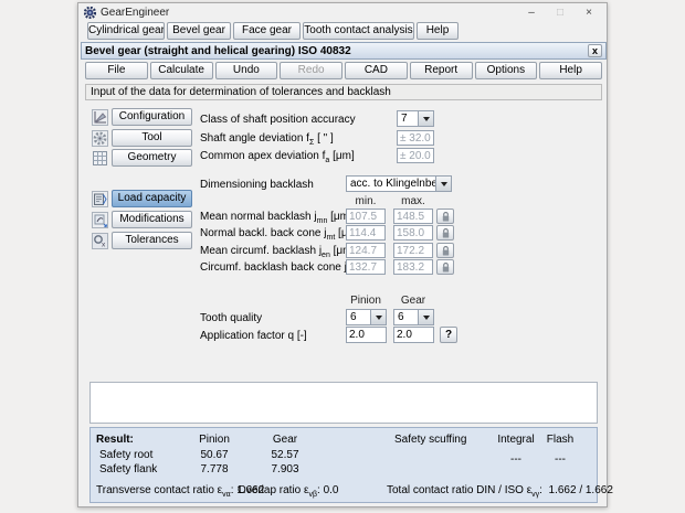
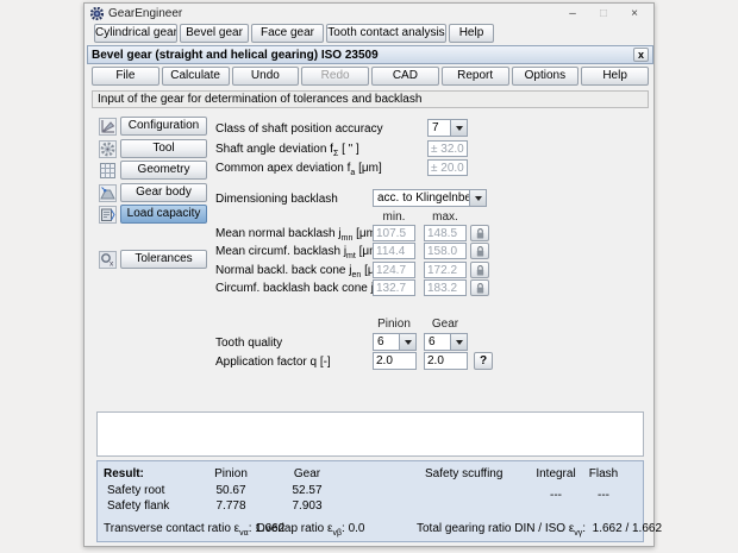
  GearEngineer
  –
  □
  ×
  Cylindrical gear
  Bevel gear
  Face gear
  Tooth contact analysis
  Help
- Bevel gear (straight and helical gearing) ISO 40832
+ Bevel gear (straight and helical gearing) ISO 23509
  x
  File
  Calculate
  Undo
  Redo
  CAD
  Report
  Options
  Help
- Input of the data for determination of tolerances and backlash
+ Input of the gear for determination of tolerances and backlash
  Configuration
  Tool
  Geometry
+ Gear body
  Load capacity
- Modifications
  Tolerances
  Class of shaft position accuracy
  7
  Shaft angle deviation f [ " ]
  ± 32.0
  Common apex deviation f [μm]
  ± 20.0
  Dimensioning backlash
  acc. to Klingelnb
  min.
  max.
  Mean normal backlash j [μm
  107.5
  148.5
- Normal backl. back cone j [μ
+ Mean circumf. backlash j [μ
  114.4
  158.0
- Mean circumf. backlash j [μ
+ Normal backl. back cone j [μ
  124.7
  172.2
  Circumf. backlash back cone
  132.7
  183.2
  Pinion
  Gear
  Tooth quality
  6
  6
  Application factor q [-]
  2.0
  2.0
  ?
  Result:
  Pinion
  Gear
  Safety scuffing
  Integral
  Flash
  Safety root
  50.67
  52.57
  ---
  ---
  Safety flank
  7.778
  7.903
  Transverse contact ratio ε : 1.662
  Overlap ratio ε : 0.0
- Total contact ratio DIN / ISO ε : 1.662 / 1.662
+ Total gearing ratio DIN / ISO ε : 1.662 / 1.662
